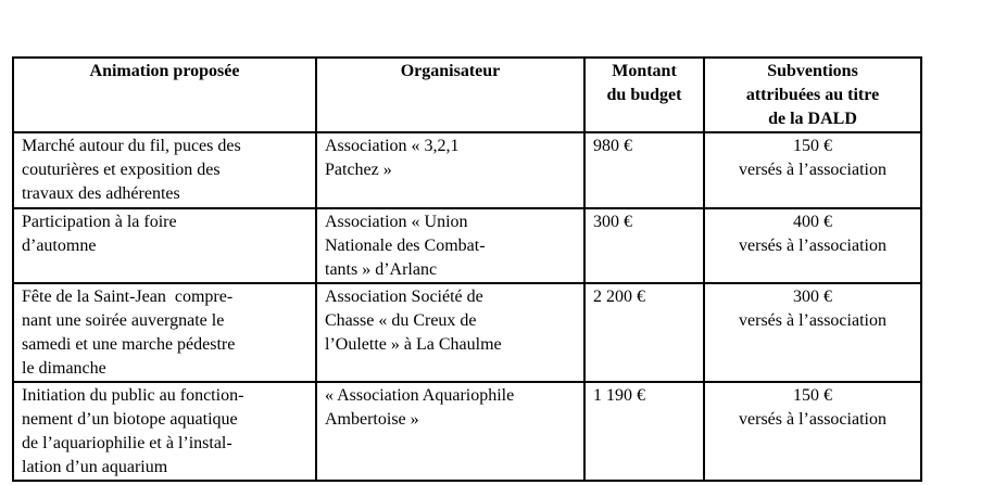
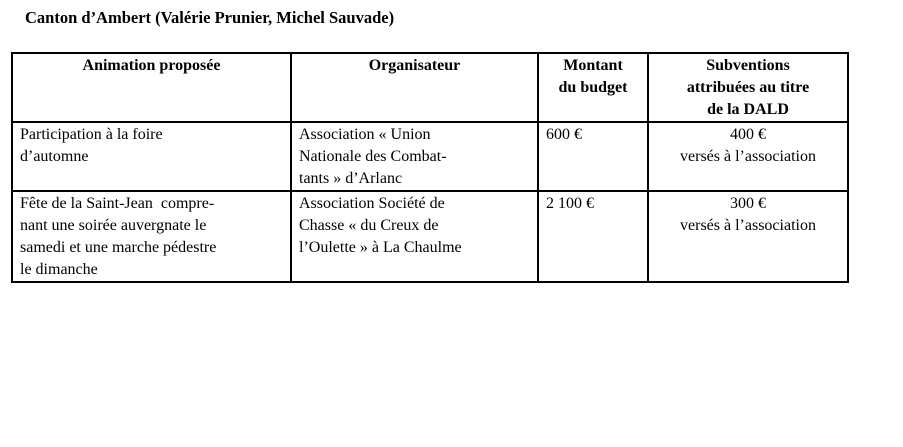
+ Canton d’Ambert (Valérie Prunier, Michel Sauvade)
  Animation proposée	Organisateur	Montant du budget	Subventions attribuées au titre de la DALD
- Marché autour du fil, puces des couturières et exposition des travaux des adhérentes	Association « 3,2,1 Patchez »	980 €	150 € versés à l’association
- Participation à la foire d’automne	Association « Union Nationale des Combat- tants » d’Arlanc	300 €	400 € versés à l’association
+ Participation à la foire d’automne	Association « Union Nationale des Combat- tants » d’Arlanc	600 €	400 € versés à l’association
- Fête de la Saint-Jean compre- nant une soirée auvergnate le samedi et une marche pédestre le dimanche	Association Société de Chasse « du Creux de l’Oulette » à La Chaulme	2 200 €	300 € versés à l’association
+ Fête de la Saint-Jean compre- nant une soirée auvergnate le samedi et une marche pédestre le dimanche	Association Société de Chasse « du Creux de l’Oulette » à La Chaulme	2 100 €	300 € versés à l’association
- Initiation du public au fonction- nement d’un biotope aquatique de l’aquariophilie et à l’instal- lation d’un aquarium	« Association Aquariophile Ambertoise »	1 190 €	150 € versés à l’association
